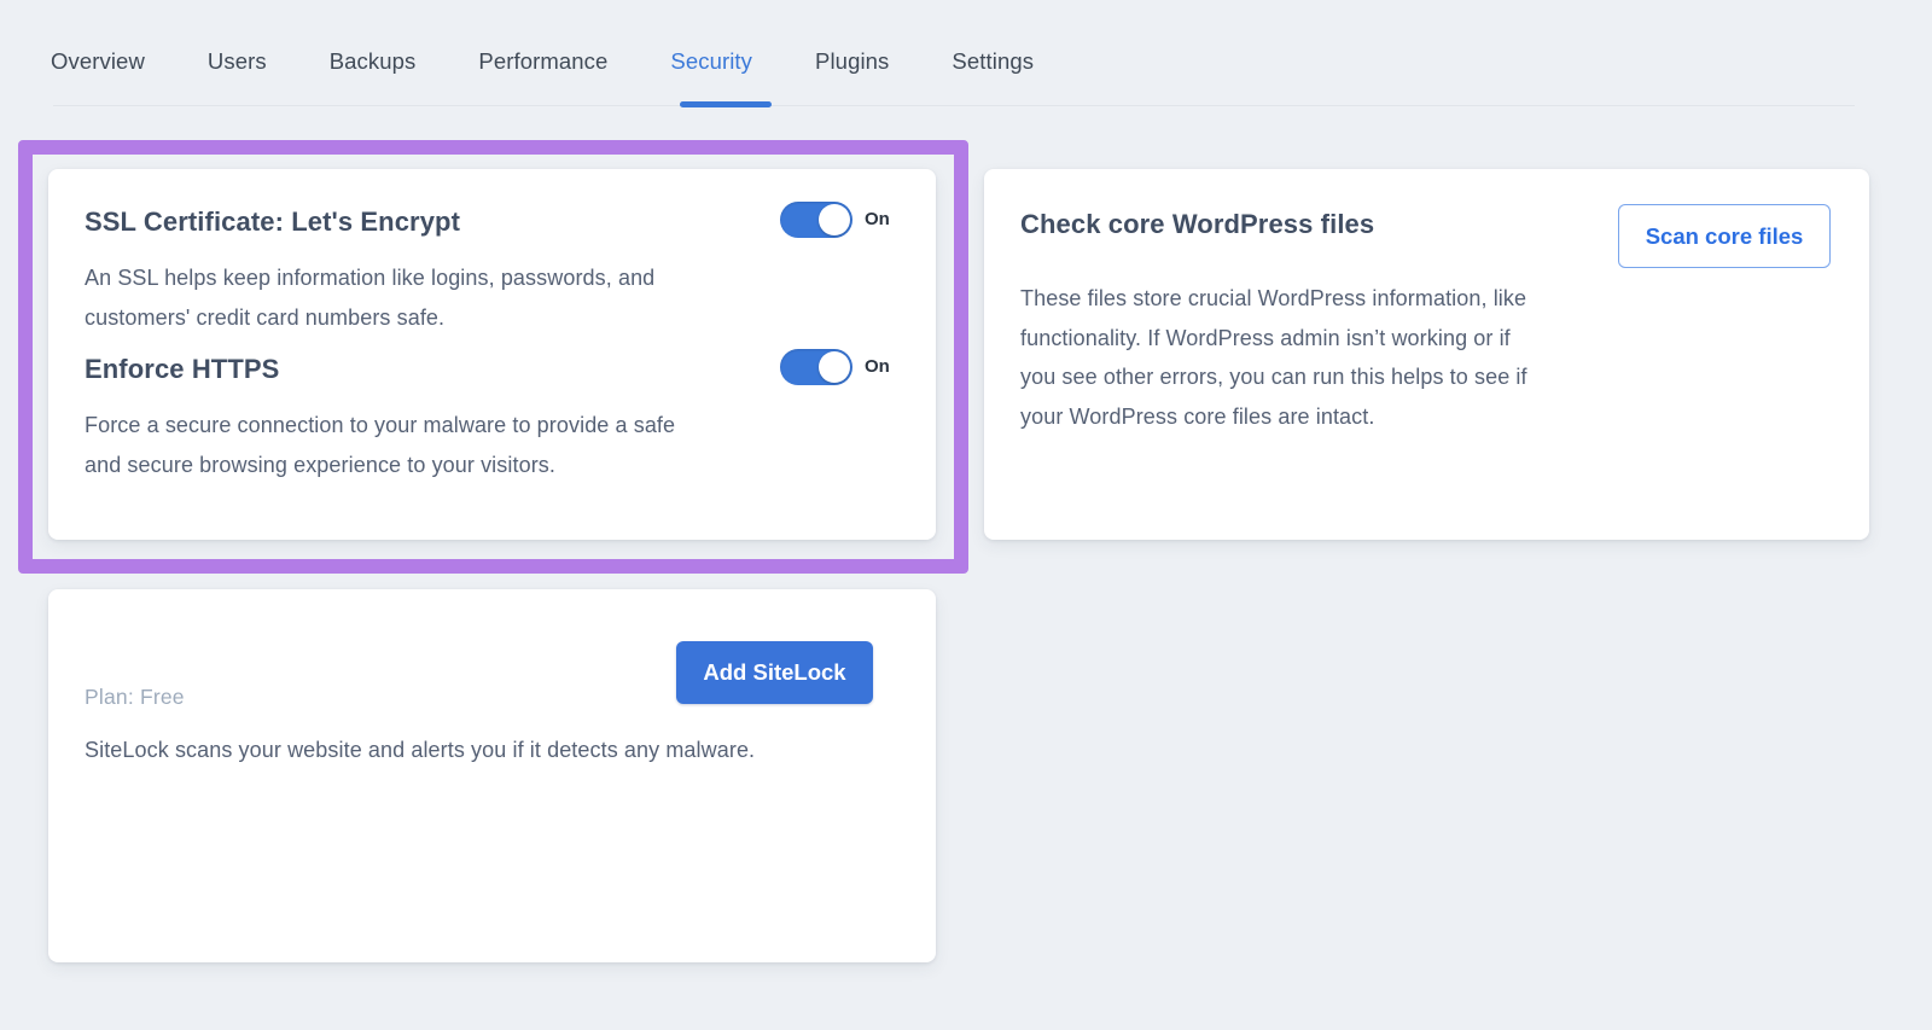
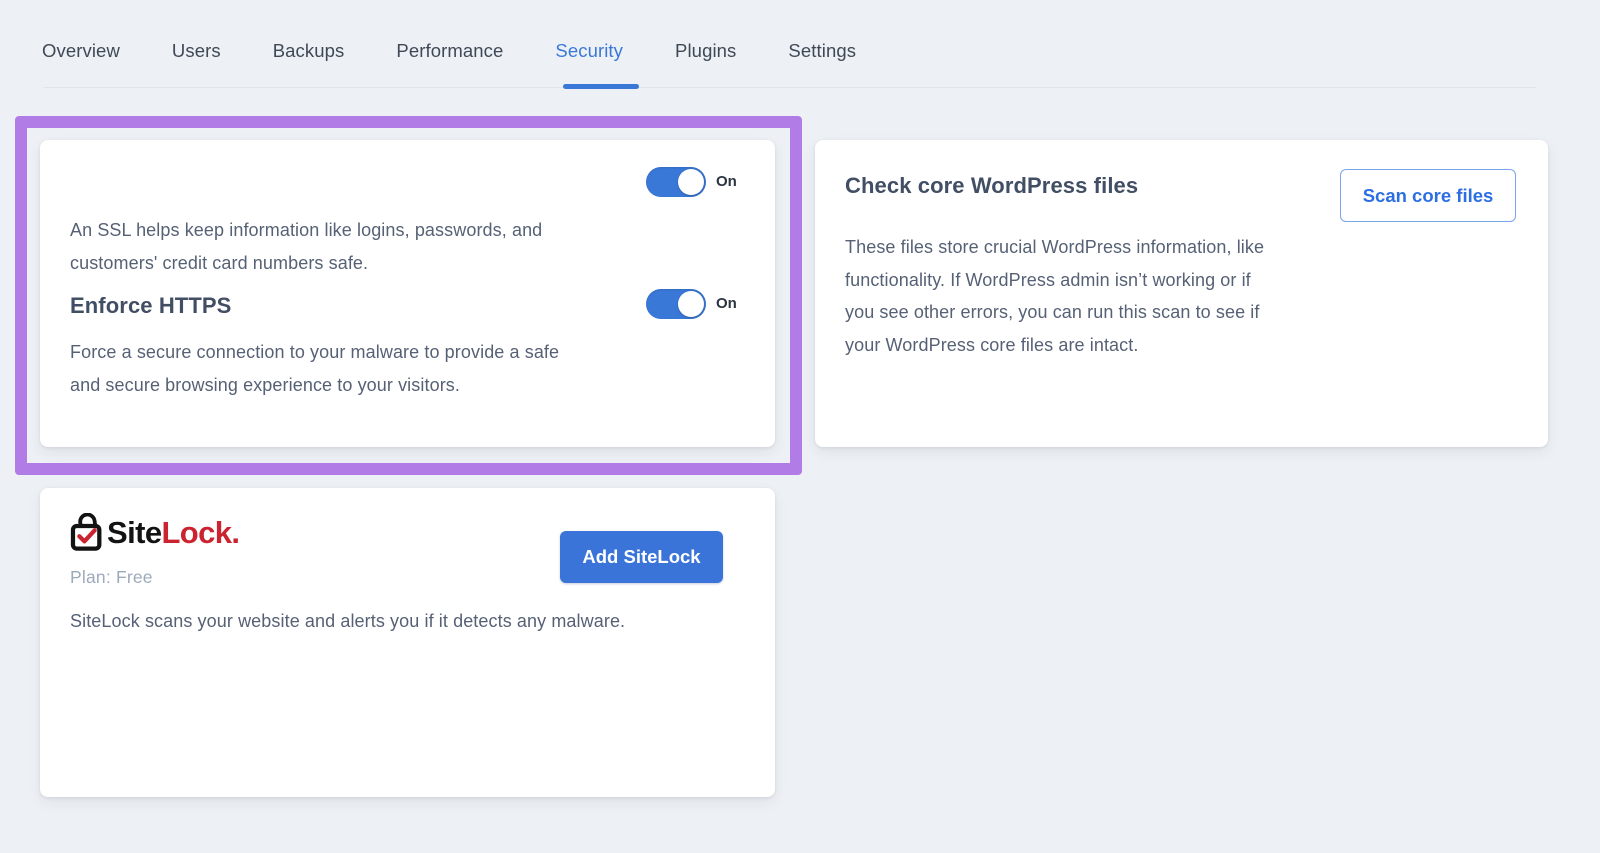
  Overview
  Users
  Backups
  Performance
  Security
  Plugins
  Settings
- SSL Certificate: Let's Encrypt
  On
  An SSL helps keep information like logins, passwords, and
  customers' credit card numbers safe.
  Enforce HTTPS
  On
  Force a secure connection to your malware to provide a safe
  and secure browsing experience to your visitors.
  Check core WordPress files
  Scan core files
  These files store crucial WordPress information, like
  functionality. If WordPress admin isn’t working or if
- you see other errors, you can run this helps to see if
+ you see other errors, you can run this scan to see if
  your WordPress core files are intact.
+ SiteLock.
  Plan: Free
  Add SiteLock
  SiteLock scans your website and alerts you if it detects any malware.
